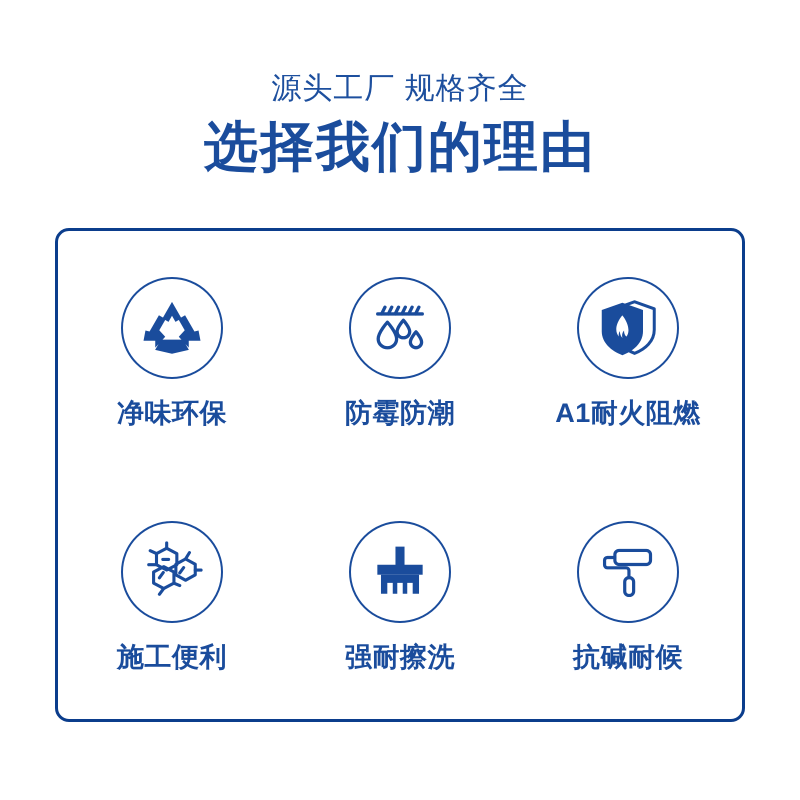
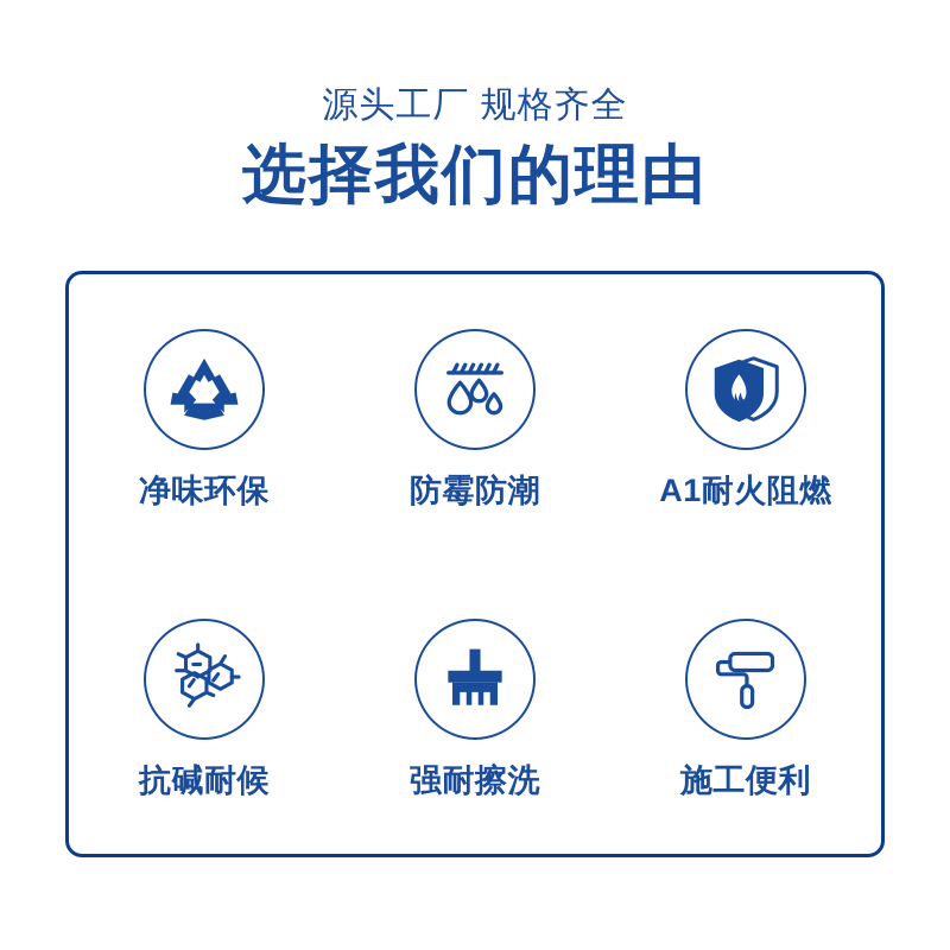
  源头工厂 规格齐全
  选择我们的理由
  净味环保
  防霉防潮
  A1耐火阻燃
- 施工便利
+ 抗碱耐候
  强耐擦洗
- 抗碱耐候
+ 施工便利
